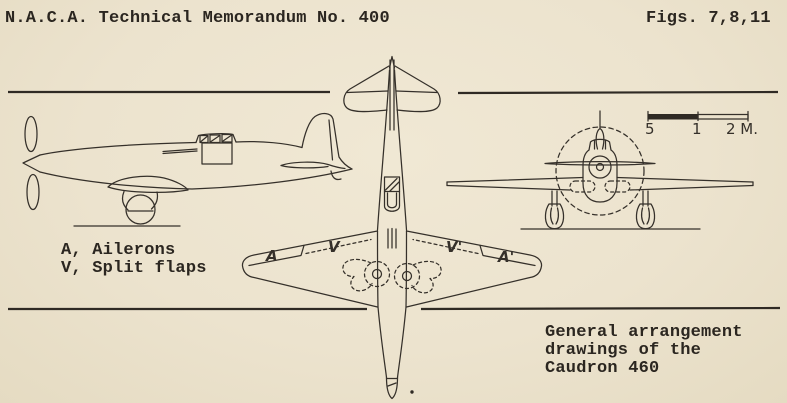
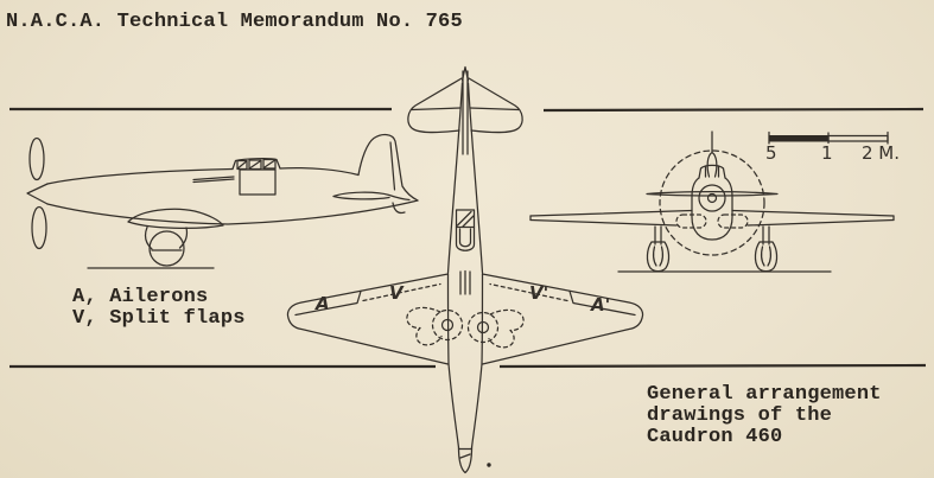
- N.A.C.A. Technical Memorandum No. 400
+ N.A.C.A. Technical Memorandum No. 765
- Figs. 7,8,11
  A, Ailerons
  V, Split flaps
  General arrangement
  drawings of the
  Caudron 460
  A
  V
  V'
  A'
  5
  1
  2 M.
